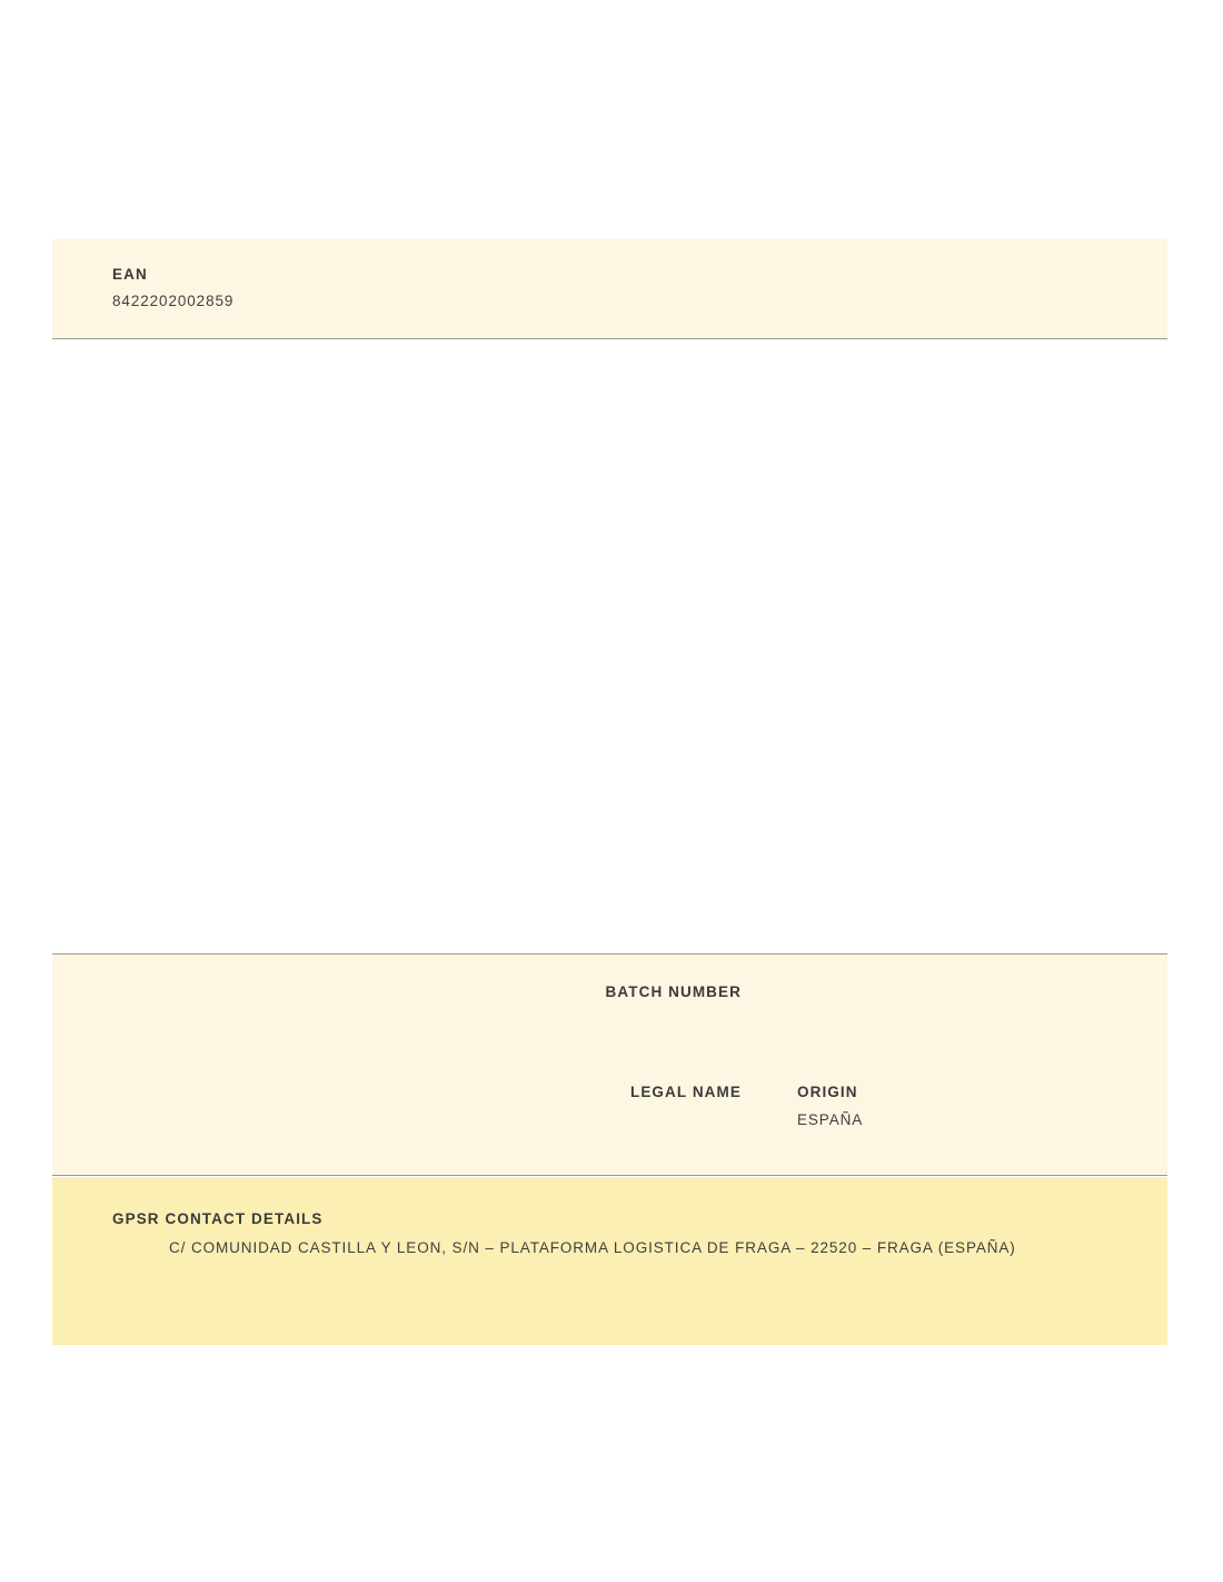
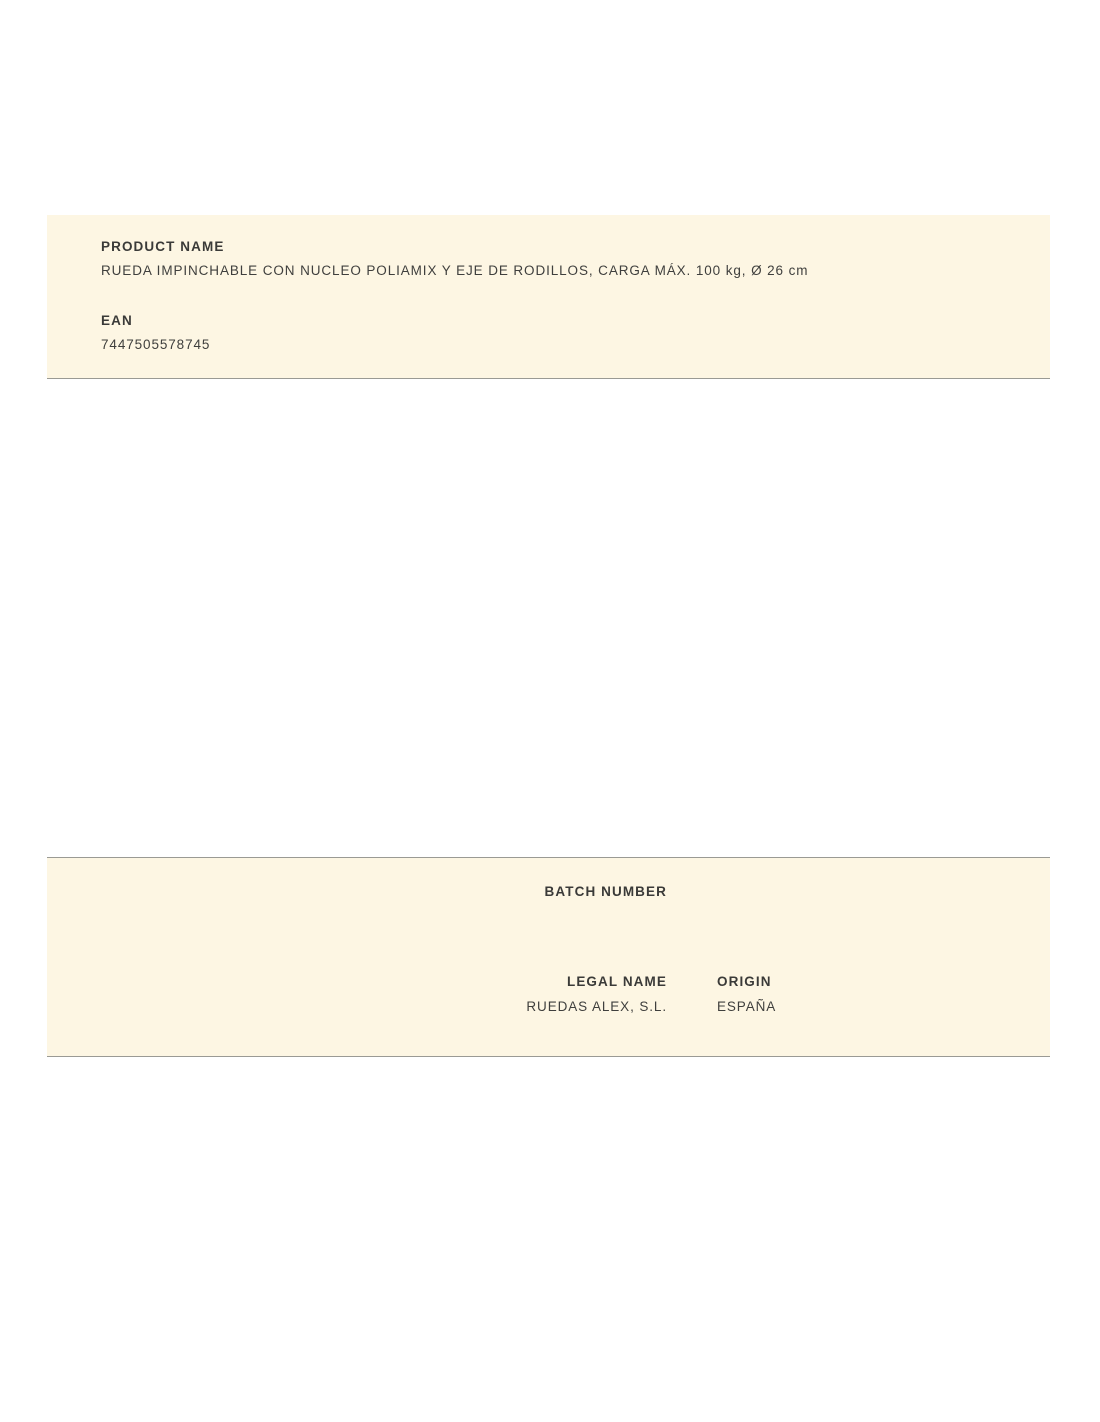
+ PRODUCT NAME
+ RUEDA IMPINCHABLE CON NUCLEO POLIAMIX Y EJE DE RODILLOS, CARGA MÁX. 100 kg, Ø 26 cm
  EAN
- 8422202002859
+ 7447505578745
  BATCH NUMBER
  LEGAL NAME
+ RUEDAS ALEX, S.L.
  ORIGIN
  ESPAÑA
- GPSR CONTACT DETAILS
- C/ COMUNIDAD CASTILLA Y LEON, S/N – PLATAFORMA LOGISTICA DE FRAGA – 22520 – FRAGA (ESPAÑA)
